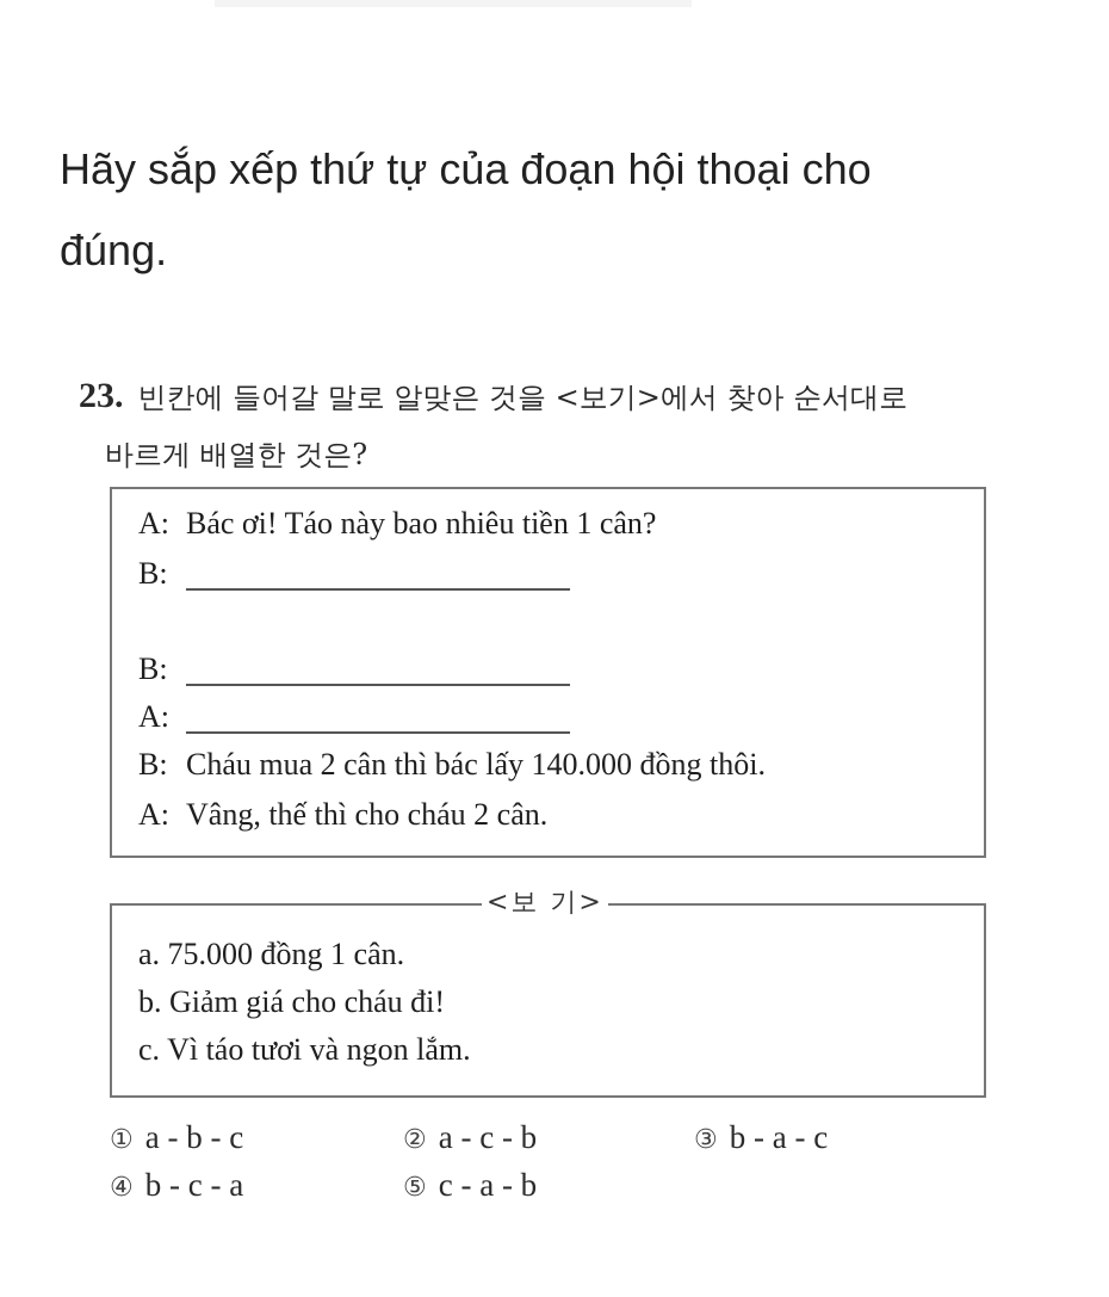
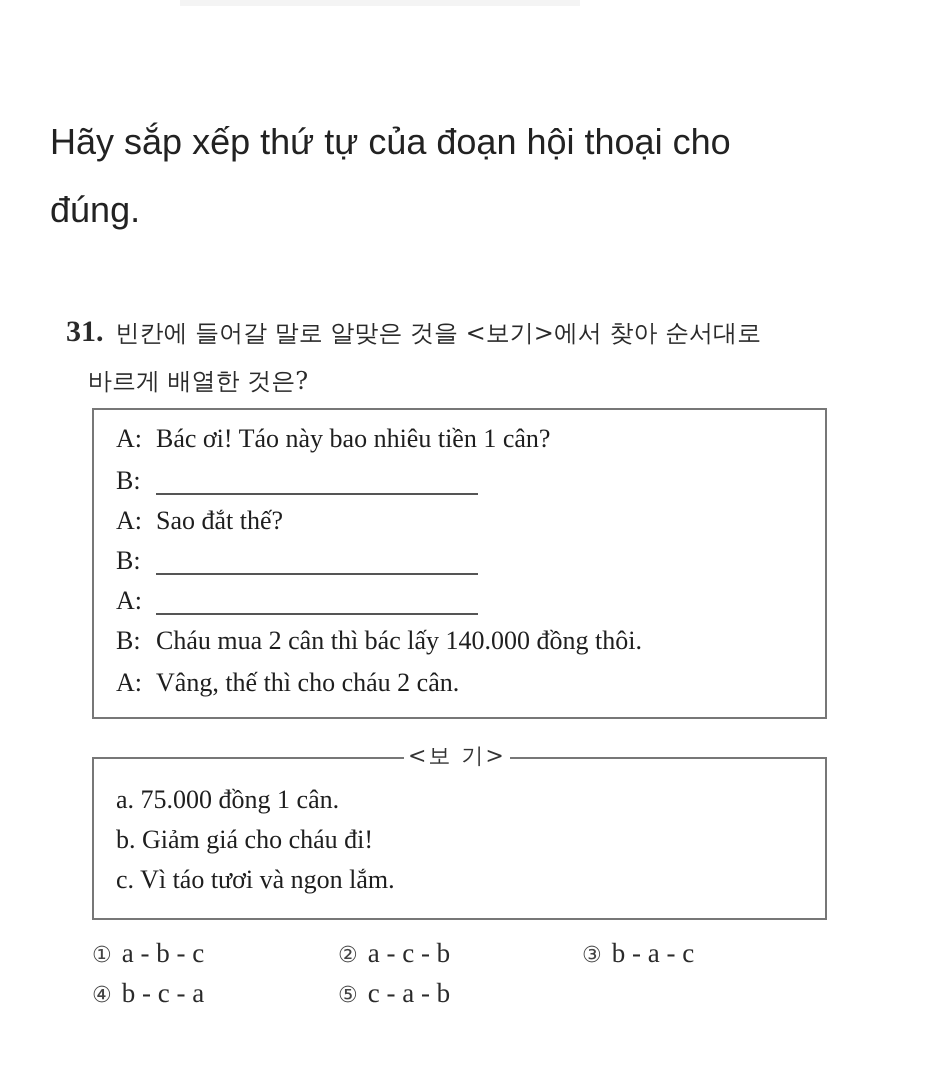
  Hãy sắp xếp thứ tự của đoạn hội thoại cho đúng.
- 23. 빈칸에 들어갈 말로 알맞은 것을 <보기>에서 찾아 순서대로
+ 31. 빈칸에 들어갈 말로 알맞은 것을 <보기>에서 찾아 순서대로
  바르게 배열한 것은?
  A: Bác ơi! Táo này bao nhiêu tiền 1 cân?
  B:
+ A: Sao đắt thế?
  B:
  A:
  B: Cháu mua 2 cân thì bác lấy 140.000 đồng thôi.
  A: Vâng, thế thì cho cháu 2 cân.
  <보 기>
  a. 75.000 đồng 1 cân.
  b. Giảm giá cho cháu đi!
  c. Vì táo tươi và ngon lắm.
  ① a - b - c
  ② a - c - b
  ③ b - a - c
  ④ b - c - a
  ⑤ c - a - b
